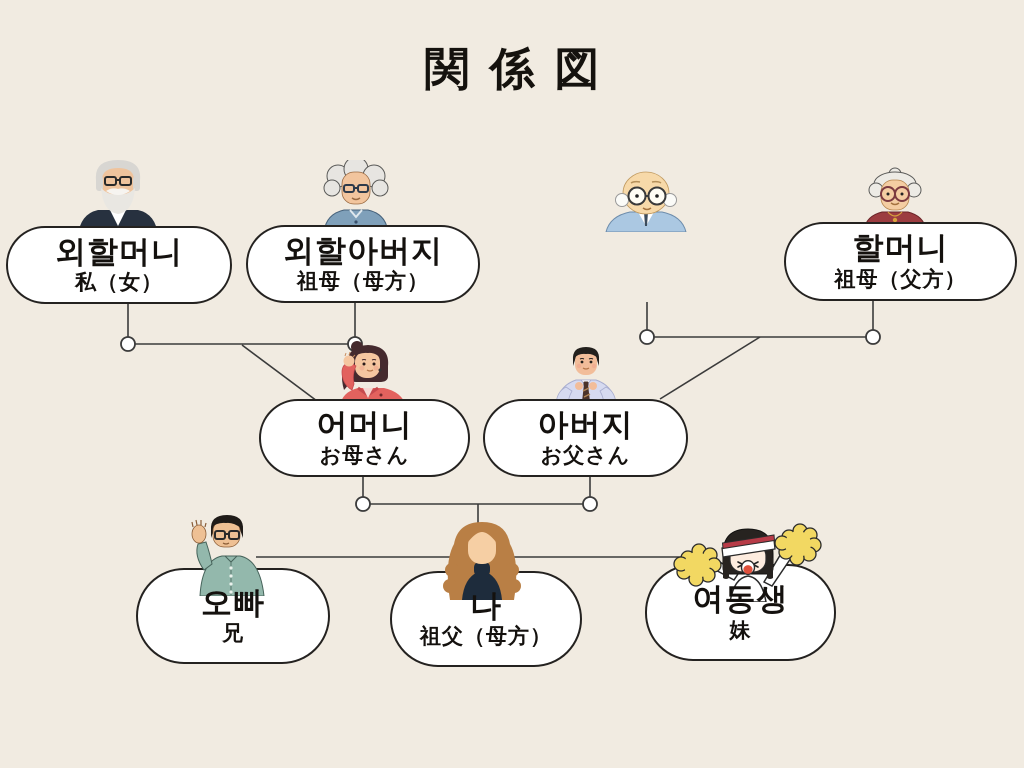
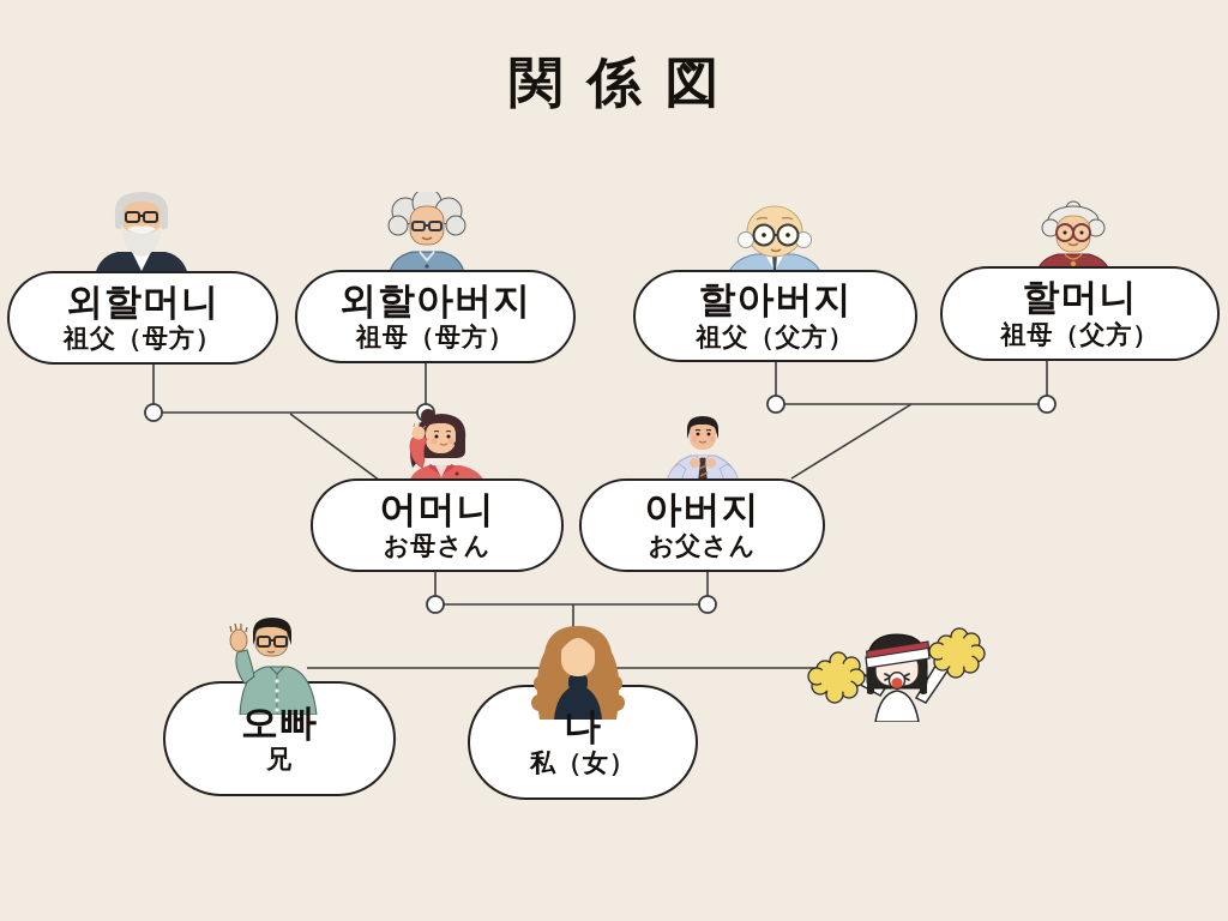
  関係図
  외할머니
- 私（女）
+ 祖父（母方）
  외할아버지
  祖母（母方）
+ 할아버지
+ 祖父（父方）
  할머니
  祖母（父方）
  어머니
  お母さん
  아버지
  お父さん
  오빠
  兄
  나
- 祖父（母方）
+ 私（女）
- 여동생
- 妹
